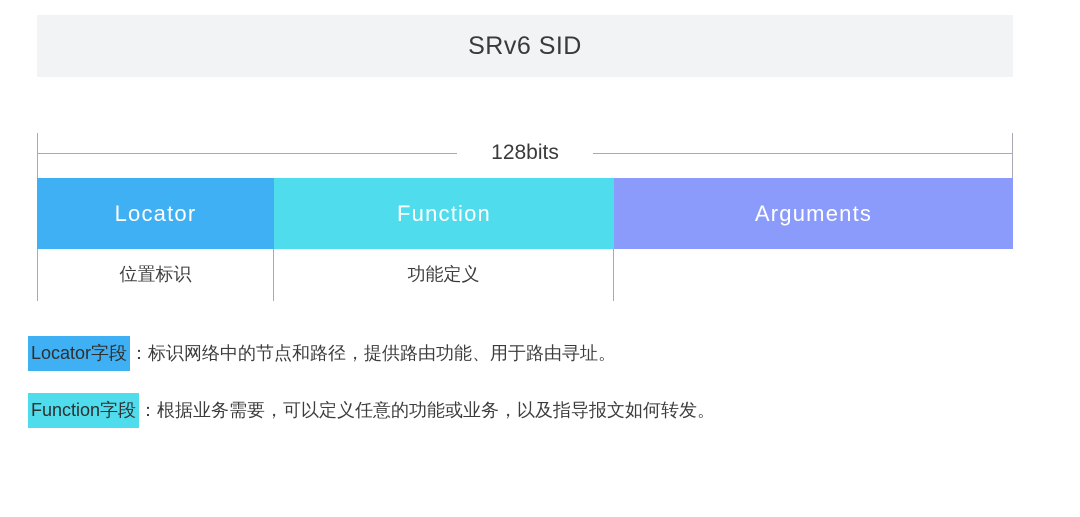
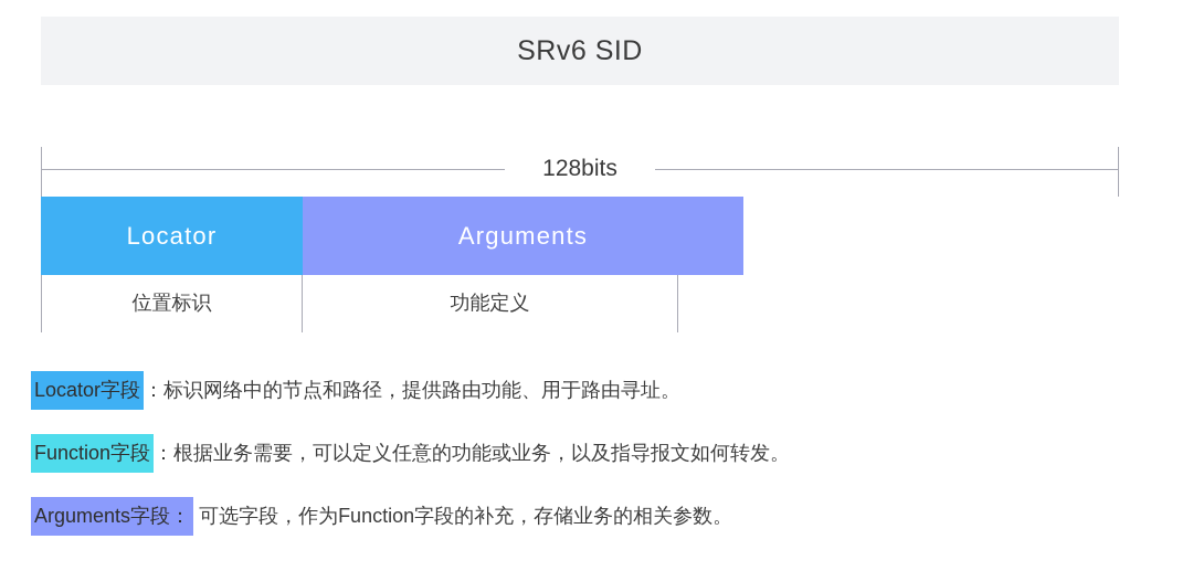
  SRv6 SID
  128bits
  Locator
- Function
  Arguments
  位置标识
  功能定义
  Locator字段
  ：
  标识网络中的节点和路径，提供路由功能、用于路由寻址。
  Function字段
  ：
  根据业务需要，可以定义任意的功能或业务，以及指导报文如何转发。
+ Arguments字段：
+ 可选字段，作为Function字段的补充，存储业务的相关参数。
